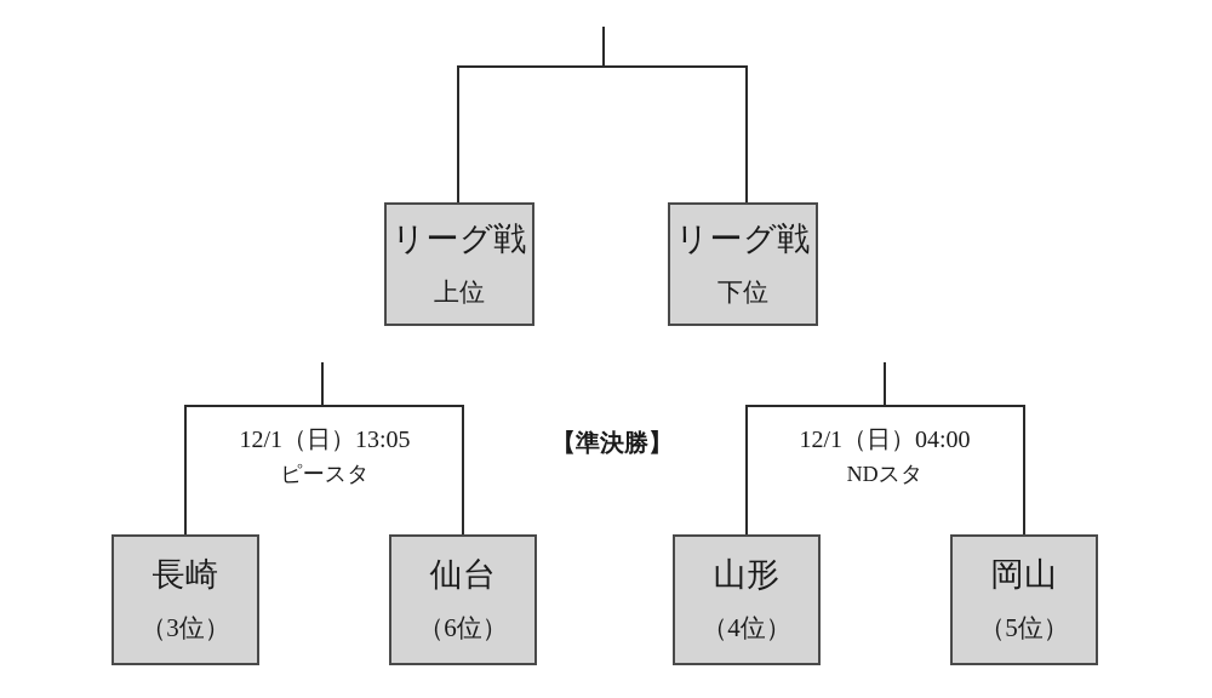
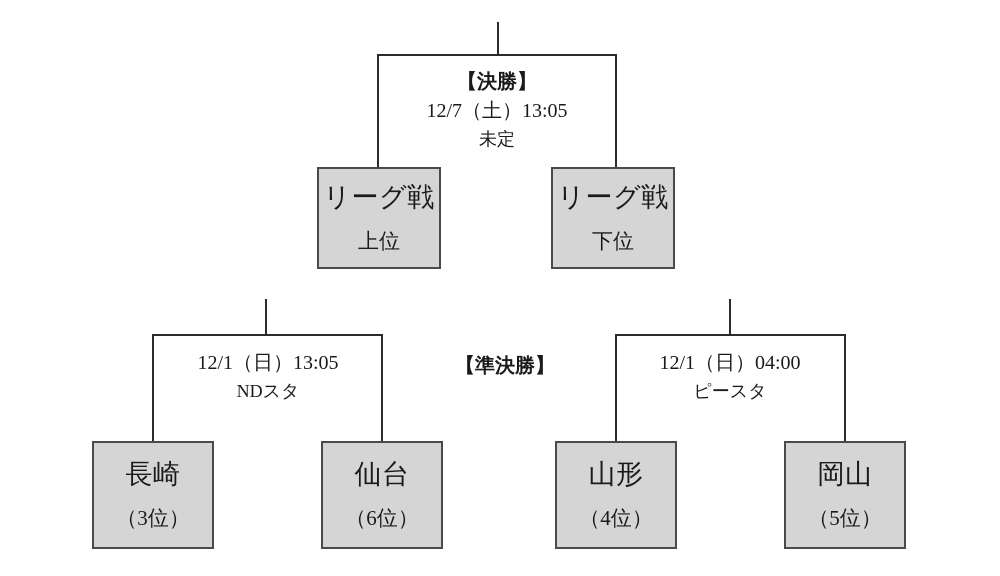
+ 【決勝】
+ 12/7（土）13:05
+ 未定
  リーグ戦
  上位
  リーグ戦
  下位
  【準決勝】
  12/1（日）13:05
- ピースタ
+ NDスタ
  12/1（日）04:00
- NDスタ
+ ピースタ
  長崎
  （3位）
  仙台
  （6位）
  山形
  （4位）
  岡山
  （5位）
